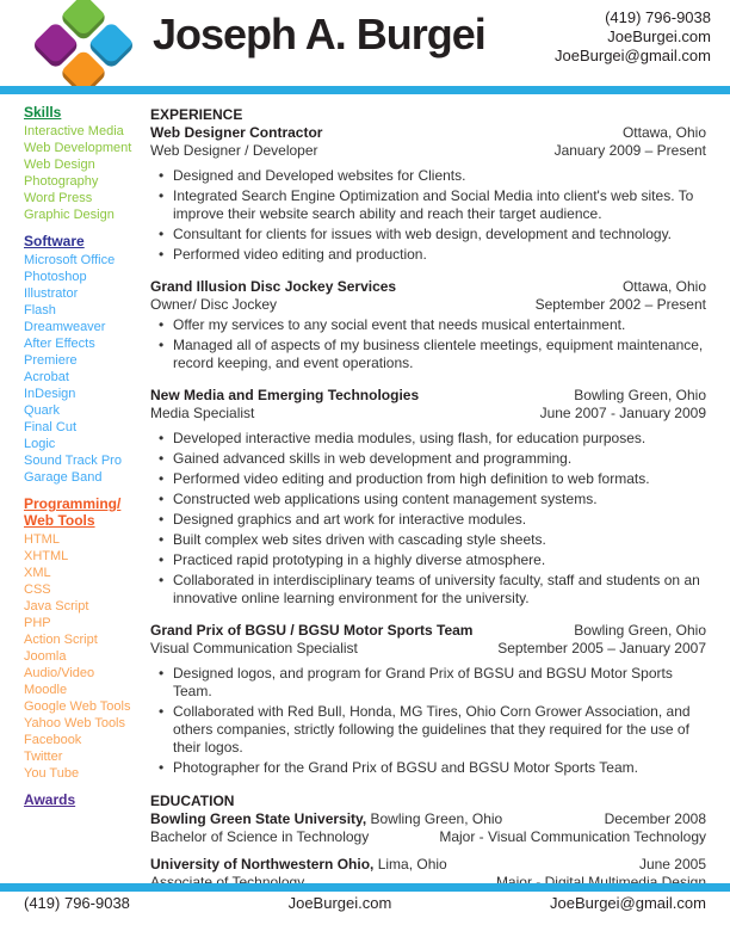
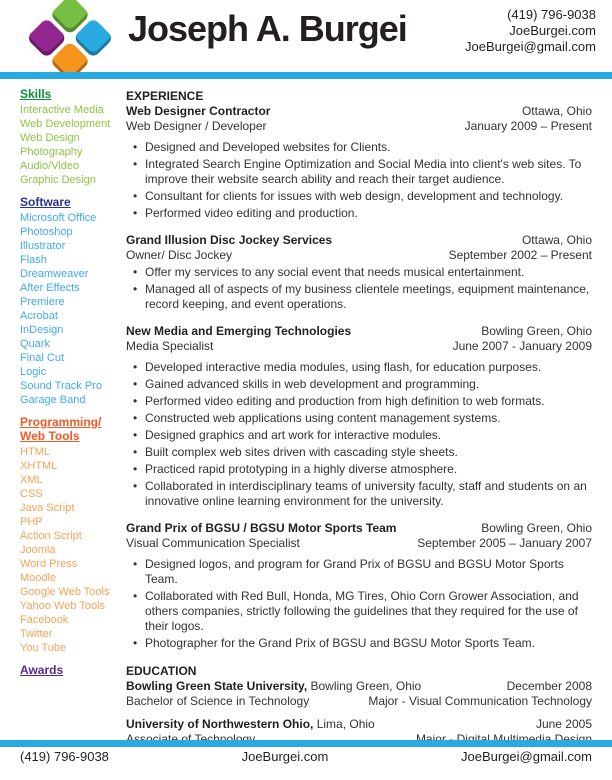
  Joseph A. Burgei
  (419) 796-9038
  JoeBurgei.com
  JoeBurgei@gmail.com
  Skills
  Interactive Media
  Web Development
  Web Design
  Photography
- Word Press
+ Audio/Video
  Graphic Design
  Software
  Microsoft Office
  Photoshop
  Illustrator
  Flash
  Dreamweaver
  After Effects
  Premiere
  Acrobat
  InDesign
  Quark
  Final Cut
  Logic
  Sound Track Pro
  Garage Band
  Programming/ Web Tools
  HTML
  XHTML
  XML
  CSS
  Java Script
  PHP
  Action Script
  Joomla
- Audio/Video
+ Word Press
  Moodle
  Google Web Tools
  Yahoo Web Tools
  Facebook
  Twitter
  You Tube
  Awards
  EXPERIENCE
  Web Designer Contractor
  Ottawa, Ohio
  Web Designer / Developer
  January 2009 – Present
  •
  Designed and Developed websites for Clients.
  •
  Integrated Search Engine Optimization and Social Media into client's web sites. To improve their website search ability and reach their target audience.
  •
  Consultant for clients for issues with web design, development and technology.
  •
  Performed video editing and production.
  Grand Illusion Disc Jockey Services
  Ottawa, Ohio
  Owner/ Disc Jockey
  September 2002 – Present
  •
  Offer my services to any social event that needs musical entertainment.
  •
  Managed all of aspects of my business clientele meetings, equipment maintenance, record keeping, and event operations.
  New Media and Emerging Technologies
  Bowling Green, Ohio
  Media Specialist
  June 2007 - January 2009
  •
  Developed interactive media modules, using flash, for education purposes.
  •
  Gained advanced skills in web development and programming.
  •
  Performed video editing and production from high definition to web formats.
  •
  Constructed web applications using content management systems.
  •
  Designed graphics and art work for interactive modules.
  •
  Built complex web sites driven with cascading style sheets.
  •
  Practiced rapid prototyping in a highly diverse atmosphere.
  •
  Collaborated in interdisciplinary teams of university faculty, staff and students on an innovative online learning environment for the university.
  Grand Prix of BGSU / BGSU Motor Sports Team
  Bowling Green, Ohio
  Visual Communication Specialist
  September 2005 – January 2007
  •
  Designed logos, and program for Grand Prix of BGSU and BGSU Motor Sports Team.
  •
  Collaborated with Red Bull, Honda, MG Tires, Ohio Corn Grower Association, and others companies, strictly following the guidelines that they required for the use of their logos.
  •
  Photographer for the Grand Prix of BGSU and BGSU Motor Sports Team.
  EDUCATION
  Bowling Green State University, Bowling Green, Ohio
  December 2008
  Bachelor of Science in Technology
  Major - Visual Communication Technology
  University of Northwestern Ohio, Lima, Ohio
  June 2005
  Associate of Technology
  Major - Digital Multimedia Design
  (419) 796-9038
  JoeBurgei.com
  JoeBurgei@gmail.com
